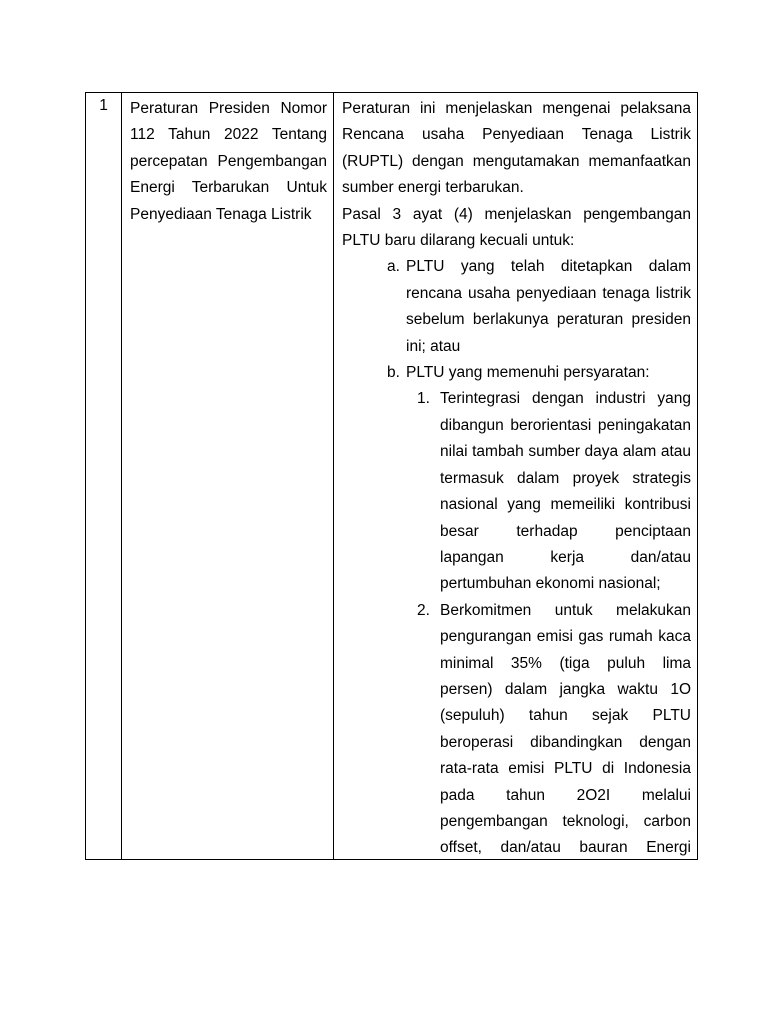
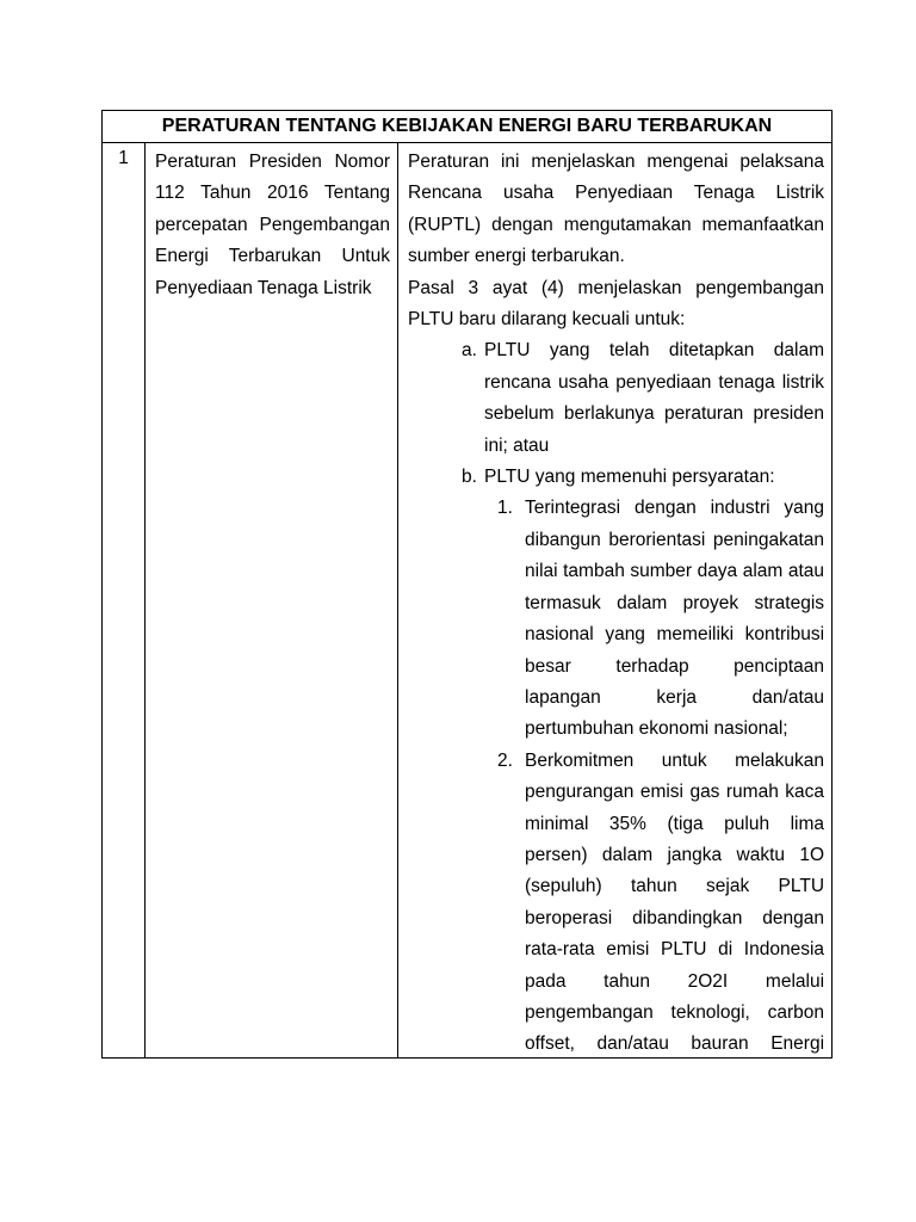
+ PERATURAN TENTANG KEBIJAKAN ENERGI BARU TERBARUKAN
- 1	Peraturan Presiden Nomor 112 Tahun 2022 Tentang percepatan Pengembangan Energi Terbarukan Untuk Penyediaan Tenaga Listrik	Peraturan ini menjelaskan mengenai pelaksana Rencana usaha Penyediaan Tenaga Listrik (RUPTL) dengan mengutamakan memanfaatkan sumber energi terbarukan. Pasal 3 ayat (4) menjelaskan pengembangan PLTU baru dilarang kecuali untuk: a. PLTU yang telah ditetapkan dalam rencana usaha penyediaan tenaga listrik sebelum berlakunya peraturan presiden ini; atau b. PLTU yang memenuhi persyaratan: 1. Terintegrasi dengan industri yang dibangun berorientasi peningakatan nilai tambah sumber daya alam atau termasuk dalam proyek strategis nasional yang memeiliki kontribusi besar terhadap penciptaan lapangan kerja dan/atau pertumbuhan ekonomi nasional; 2. Berkomitmen untuk melakukan pengurangan emisi gas rumah kaca minimal 35% (tiga puluh lima persen) dalam jangka waktu 1O (sepuluh) tahun sejak PLTU beroperasi dibandingkan dengan rata-rata emisi PLTU di Indonesia pada tahun 2O2I melalui pengembangan teknologi, carbon offset, dan/atau bauran Energi
+ 1	Peraturan Presiden Nomor 112 Tahun 2016 Tentang percepatan Pengembangan Energi Terbarukan Untuk Penyediaan Tenaga Listrik	Peraturan ini menjelaskan mengenai pelaksana Rencana usaha Penyediaan Tenaga Listrik (RUPTL) dengan mengutamakan memanfaatkan sumber energi terbarukan. Pasal 3 ayat (4) menjelaskan pengembangan PLTU baru dilarang kecuali untuk: a. PLTU yang telah ditetapkan dalam rencana usaha penyediaan tenaga listrik sebelum berlakunya peraturan presiden ini; atau b. PLTU yang memenuhi persyaratan: 1. Terintegrasi dengan industri yang dibangun berorientasi peningakatan nilai tambah sumber daya alam atau termasuk dalam proyek strategis nasional yang memeiliki kontribusi besar terhadap penciptaan lapangan kerja dan/atau pertumbuhan ekonomi nasional; 2. Berkomitmen untuk melakukan pengurangan emisi gas rumah kaca minimal 35% (tiga puluh lima persen) dalam jangka waktu 1O (sepuluh) tahun sejak PLTU beroperasi dibandingkan dengan rata-rata emisi PLTU di Indonesia pada tahun 2O2I melalui pengembangan teknologi, carbon offset, dan/atau bauran Energi
